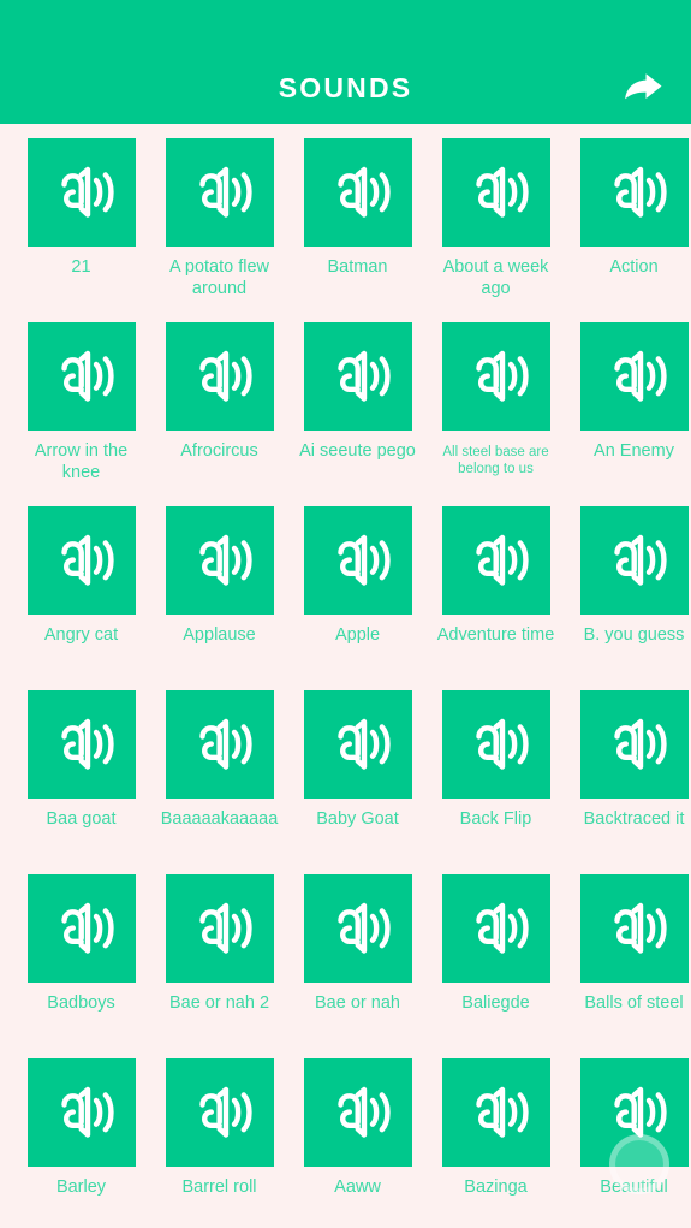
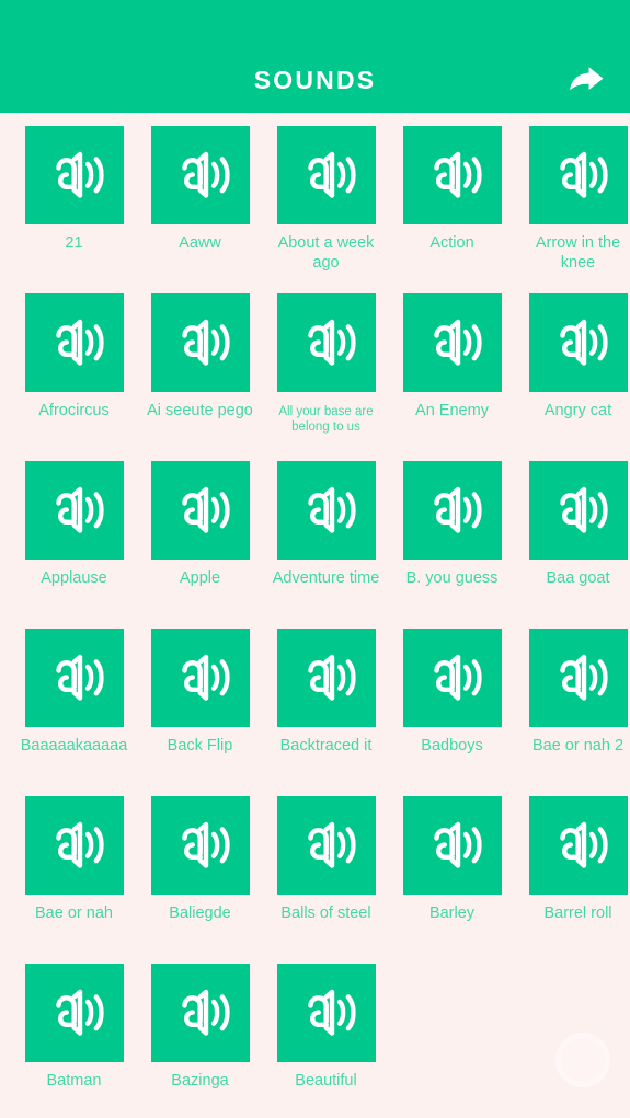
  SOUNDS
  21
- A potato flew around
- Batman
+ Aaww
  About a week ago
  Action
  Arrow in the knee
  Afrocircus
  Ai seeute pego
- All steel base are belong to us
+ All your base are belong to us
  An Enemy
  Angry cat
  Applause
  Apple
  Adventure time
  B. you guess
  Baa goat
  Baaaaakaaaaa
- Baby Goat
  Back Flip
  Backtraced it
  Badboys
  Bae or nah 2
  Bae or nah
  Baliegde
  Balls of steel
  Barley
  Barrel roll
- Aaww
+ Batman
  Bazinga
  Beautiful
